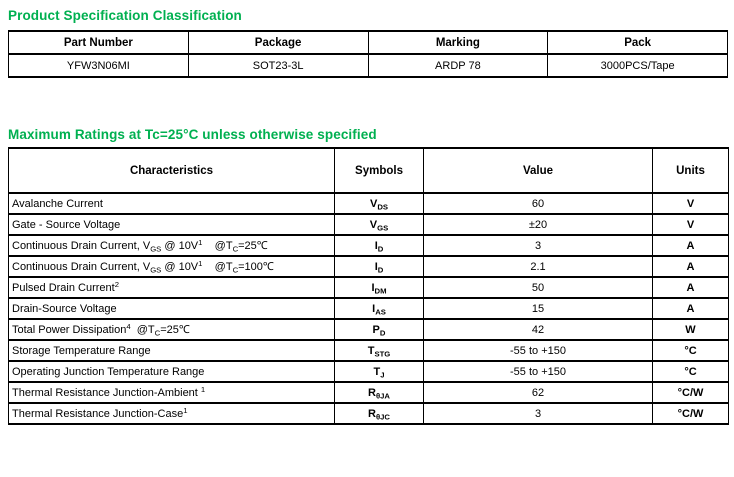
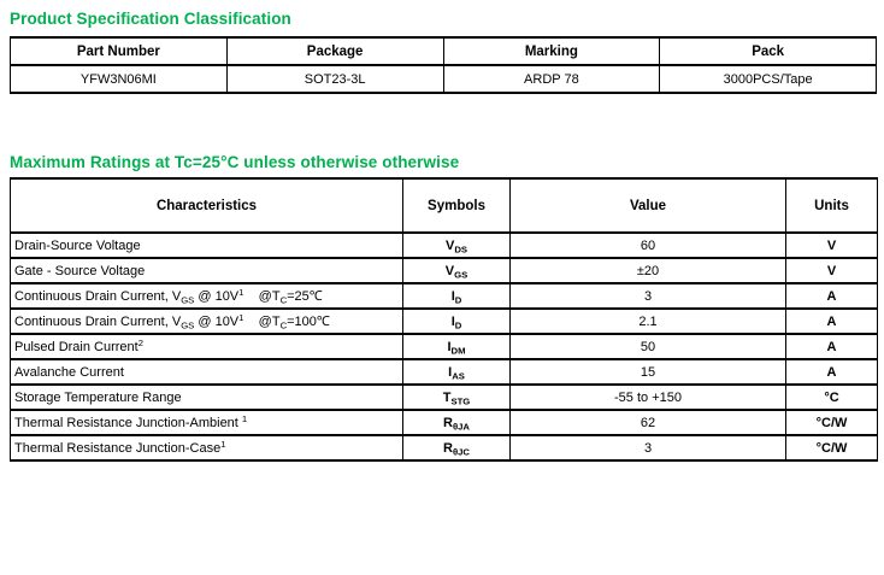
  Product Specification Classification
  Part Number	Package	Marking	Pack
  YFW3N06MI	SOT23-3L	ARDP 78	3000PCS/Tape
- Maximum Ratings at Tc=25°C unless otherwise specified
+ Maximum Ratings at Tc=25°C unless otherwise otherwise
  Characteristics	Symbols	Value	Units
- Avalanche Current	VDS	60	V
+ Drain-Source Voltage	VDS	60	V
  Gate - Source Voltage	VGS	±20	V
  Continuous Drain Current, VGS @ 10V1 @TC=25℃	ID	3	A
  Continuous Drain Current, VGS @ 10V1 @TC=100℃	ID	2.1	A
  Pulsed Drain Current2	IDM	50	A
- Drain-Source Voltage	IAS	15	A
+ Avalanche Current	IAS	15	A
- Total Power Dissipation4 @TC=25℃	PD	42	W
  Storage Temperature Range	TSTG	-55 to +150	°C
- Operating Junction Temperature Range	TJ	-55 to +150	°C
  Thermal Resistance Junction-Ambient 1	RθJA	62	°C/W
  Thermal Resistance Junction-Case1	RθJC	3	°C/W
